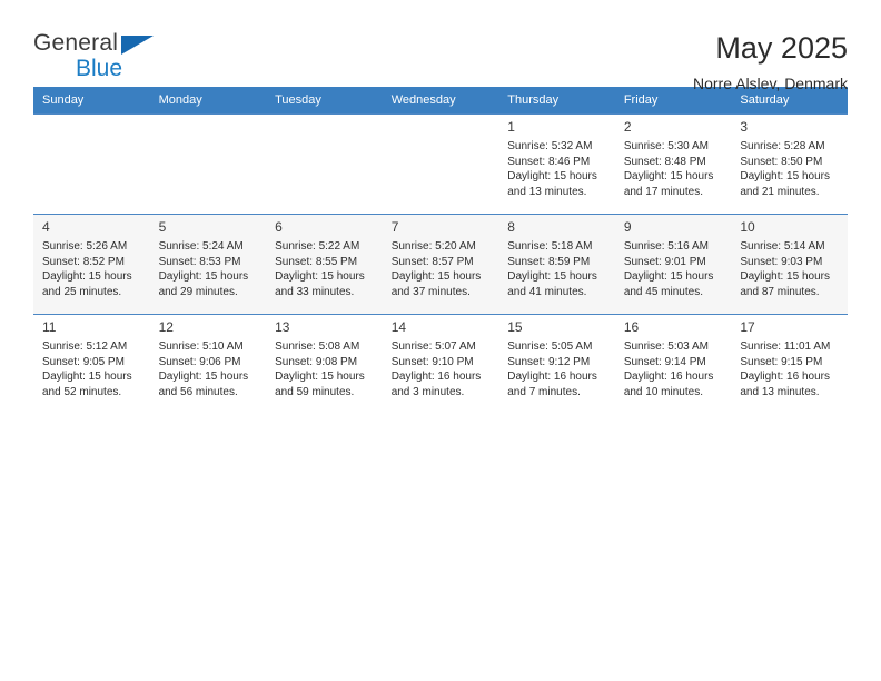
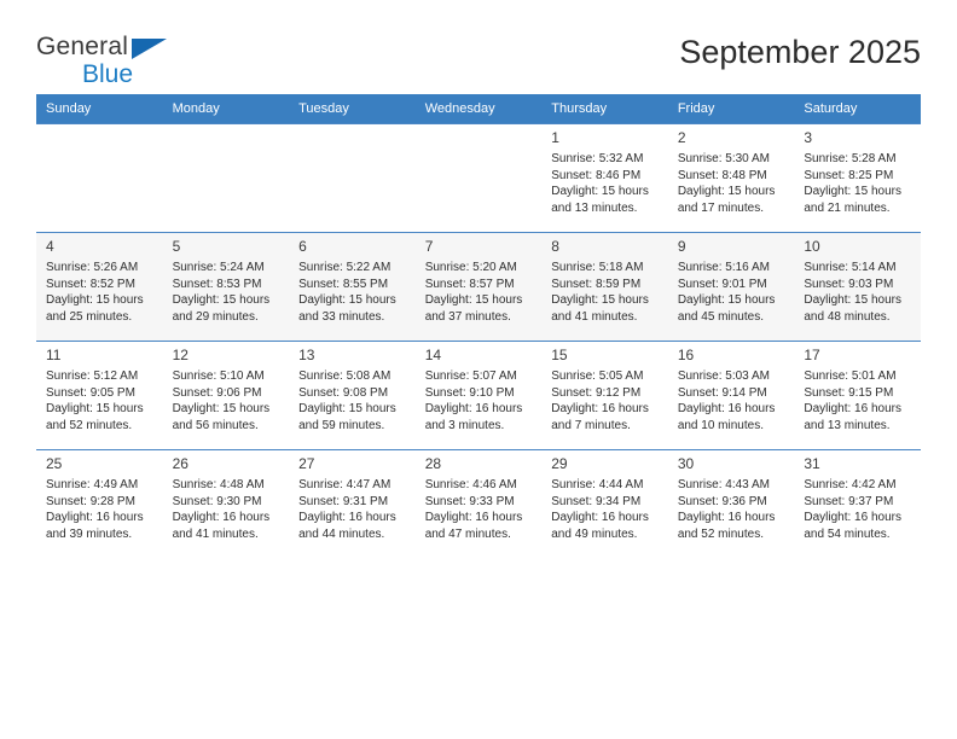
  General
  Blue
- May 2025
+ September 2025
- Norre Alslev, Denmark
  Sunday	Monday	Tuesday	Wednesday	Thursday	Friday	Saturday
- 				1Sunrise: 5:32 AMSunset: 8:46 PMDaylight: 15 hoursand 13 minutes.	2Sunrise: 5:30 AMSunset: 8:48 PMDaylight: 15 hoursand 17 minutes.	3Sunrise: 5:28 AMSunset: 8:50 PMDaylight: 15 hoursand 21 minutes.
+ 				1Sunrise: 5:32 AMSunset: 8:46 PMDaylight: 15 hoursand 13 minutes.	2Sunrise: 5:30 AMSunset: 8:48 PMDaylight: 15 hoursand 17 minutes.	3Sunrise: 5:28 AMSunset: 8:25 PMDaylight: 15 hoursand 21 minutes.
- 4Sunrise: 5:26 AMSunset: 8:52 PMDaylight: 15 hoursand 25 minutes.	5Sunrise: 5:24 AMSunset: 8:53 PMDaylight: 15 hoursand 29 minutes.	6Sunrise: 5:22 AMSunset: 8:55 PMDaylight: 15 hoursand 33 minutes.	7Sunrise: 5:20 AMSunset: 8:57 PMDaylight: 15 hoursand 37 minutes.	8Sunrise: 5:18 AMSunset: 8:59 PMDaylight: 15 hoursand 41 minutes.	9Sunrise: 5:16 AMSunset: 9:01 PMDaylight: 15 hoursand 45 minutes.	10Sunrise: 5:14 AMSunset: 9:03 PMDaylight: 15 hoursand 87 minutes.
+ 4Sunrise: 5:26 AMSunset: 8:52 PMDaylight: 15 hoursand 25 minutes.	5Sunrise: 5:24 AMSunset: 8:53 PMDaylight: 15 hoursand 29 minutes.	6Sunrise: 5:22 AMSunset: 8:55 PMDaylight: 15 hoursand 33 minutes.	7Sunrise: 5:20 AMSunset: 8:57 PMDaylight: 15 hoursand 37 minutes.	8Sunrise: 5:18 AMSunset: 8:59 PMDaylight: 15 hoursand 41 minutes.	9Sunrise: 5:16 AMSunset: 9:01 PMDaylight: 15 hoursand 45 minutes.	10Sunrise: 5:14 AMSunset: 9:03 PMDaylight: 15 hoursand 48 minutes.
- 11Sunrise: 5:12 AMSunset: 9:05 PMDaylight: 15 hoursand 52 minutes.	12Sunrise: 5:10 AMSunset: 9:06 PMDaylight: 15 hoursand 56 minutes.	13Sunrise: 5:08 AMSunset: 9:08 PMDaylight: 15 hoursand 59 minutes.	14Sunrise: 5:07 AMSunset: 9:10 PMDaylight: 16 hoursand 3 minutes.	15Sunrise: 5:05 AMSunset: 9:12 PMDaylight: 16 hoursand 7 minutes.	16Sunrise: 5:03 AMSunset: 9:14 PMDaylight: 16 hoursand 10 minutes.	17Sunrise: 11:01 AMSunset: 9:15 PMDaylight: 16 hoursand 13 minutes.
+ 11Sunrise: 5:12 AMSunset: 9:05 PMDaylight: 15 hoursand 52 minutes.	12Sunrise: 5:10 AMSunset: 9:06 PMDaylight: 15 hoursand 56 minutes.	13Sunrise: 5:08 AMSunset: 9:08 PMDaylight: 15 hoursand 59 minutes.	14Sunrise: 5:07 AMSunset: 9:10 PMDaylight: 16 hoursand 3 minutes.	15Sunrise: 5:05 AMSunset: 9:12 PMDaylight: 16 hoursand 7 minutes.	16Sunrise: 5:03 AMSunset: 9:14 PMDaylight: 16 hoursand 10 minutes.	17Sunrise: 5:01 AMSunset: 9:15 PMDaylight: 16 hoursand 13 minutes.
+ 25Sunrise: 4:49 AMSunset: 9:28 PMDaylight: 16 hoursand 39 minutes.	26Sunrise: 4:48 AMSunset: 9:30 PMDaylight: 16 hoursand 41 minutes.	27Sunrise: 4:47 AMSunset: 9:31 PMDaylight: 16 hoursand 44 minutes.	28Sunrise: 4:46 AMSunset: 9:33 PMDaylight: 16 hoursand 47 minutes.	29Sunrise: 4:44 AMSunset: 9:34 PMDaylight: 16 hoursand 49 minutes.	30Sunrise: 4:43 AMSunset: 9:36 PMDaylight: 16 hoursand 52 minutes.	31Sunrise: 4:42 AMSunset: 9:37 PMDaylight: 16 hoursand 54 minutes.
